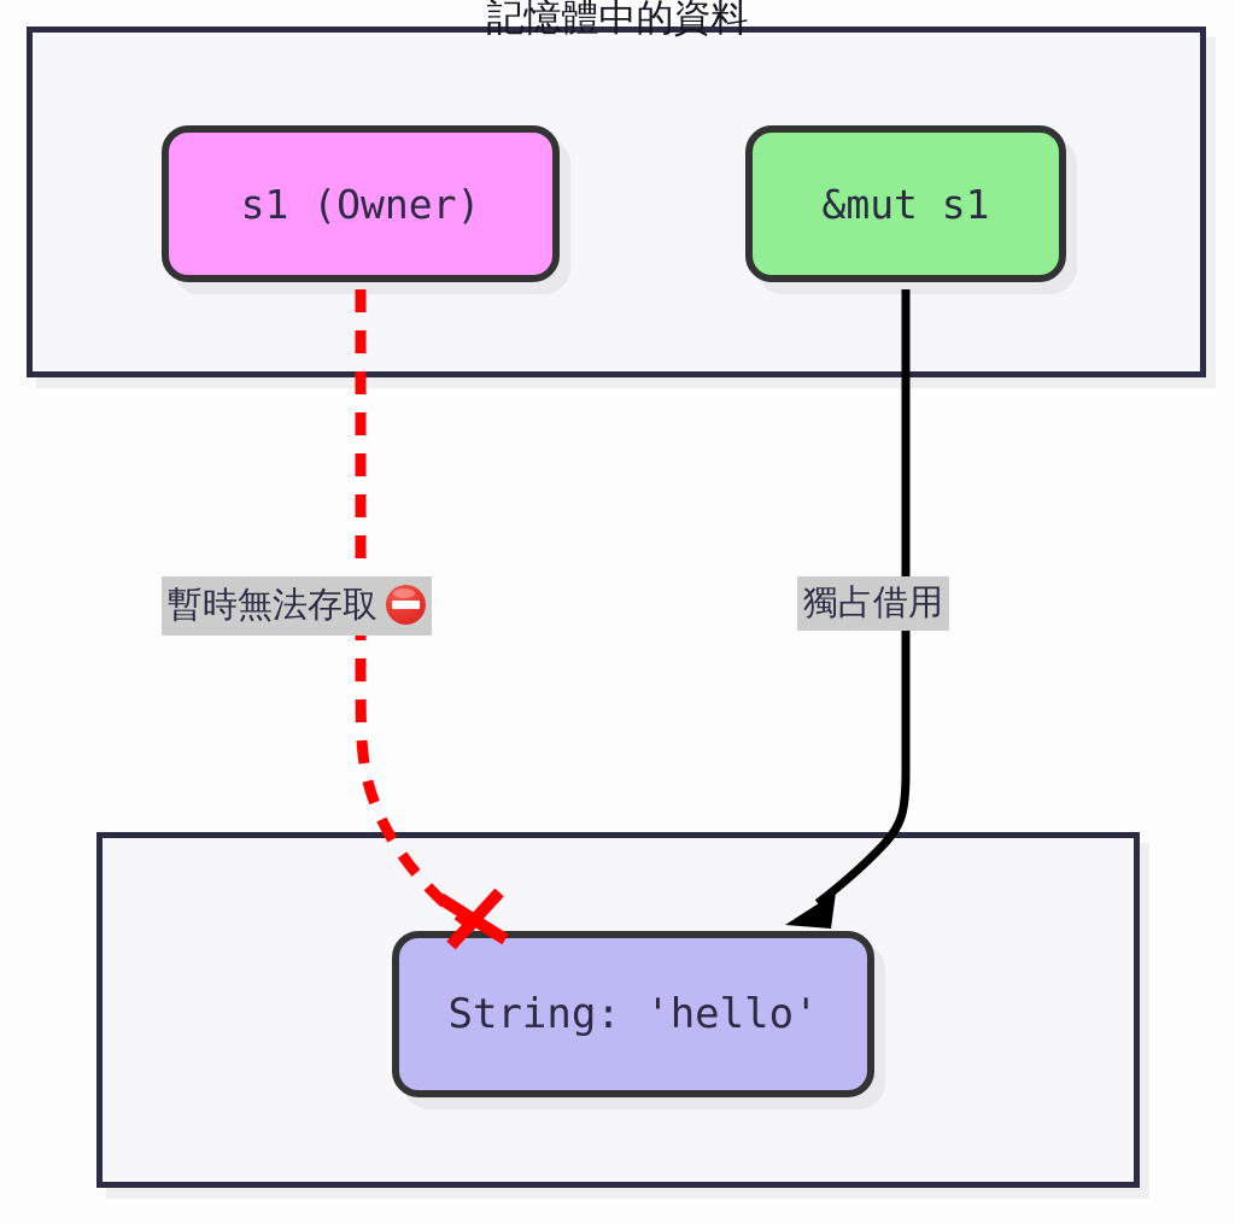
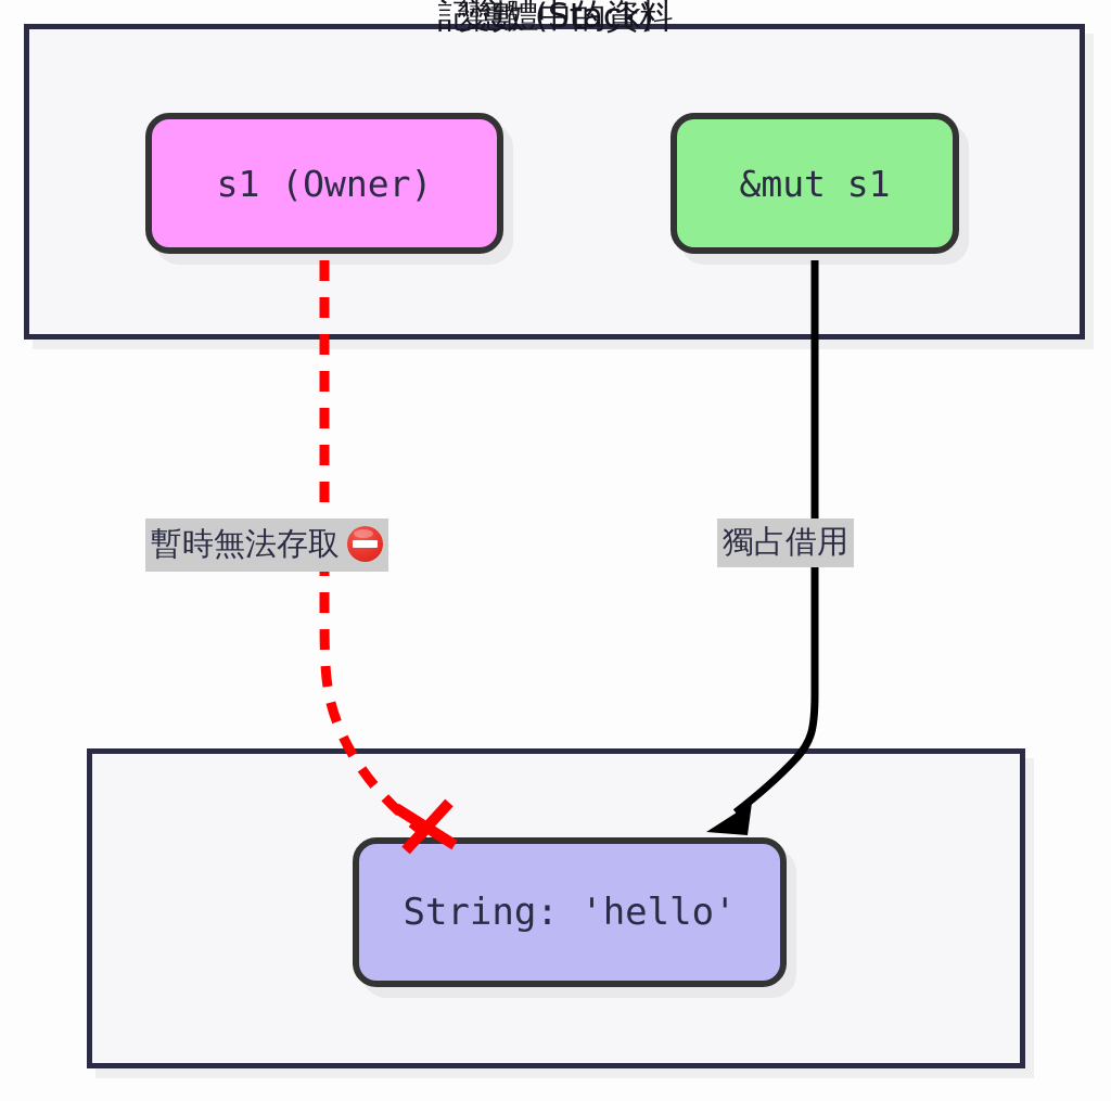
+ 變數 (Stack)
  s1 (Owner)
  &mut s1
  記憶體中的資料
  String: 'hello'
  暫時無法存取
  獨占借用
